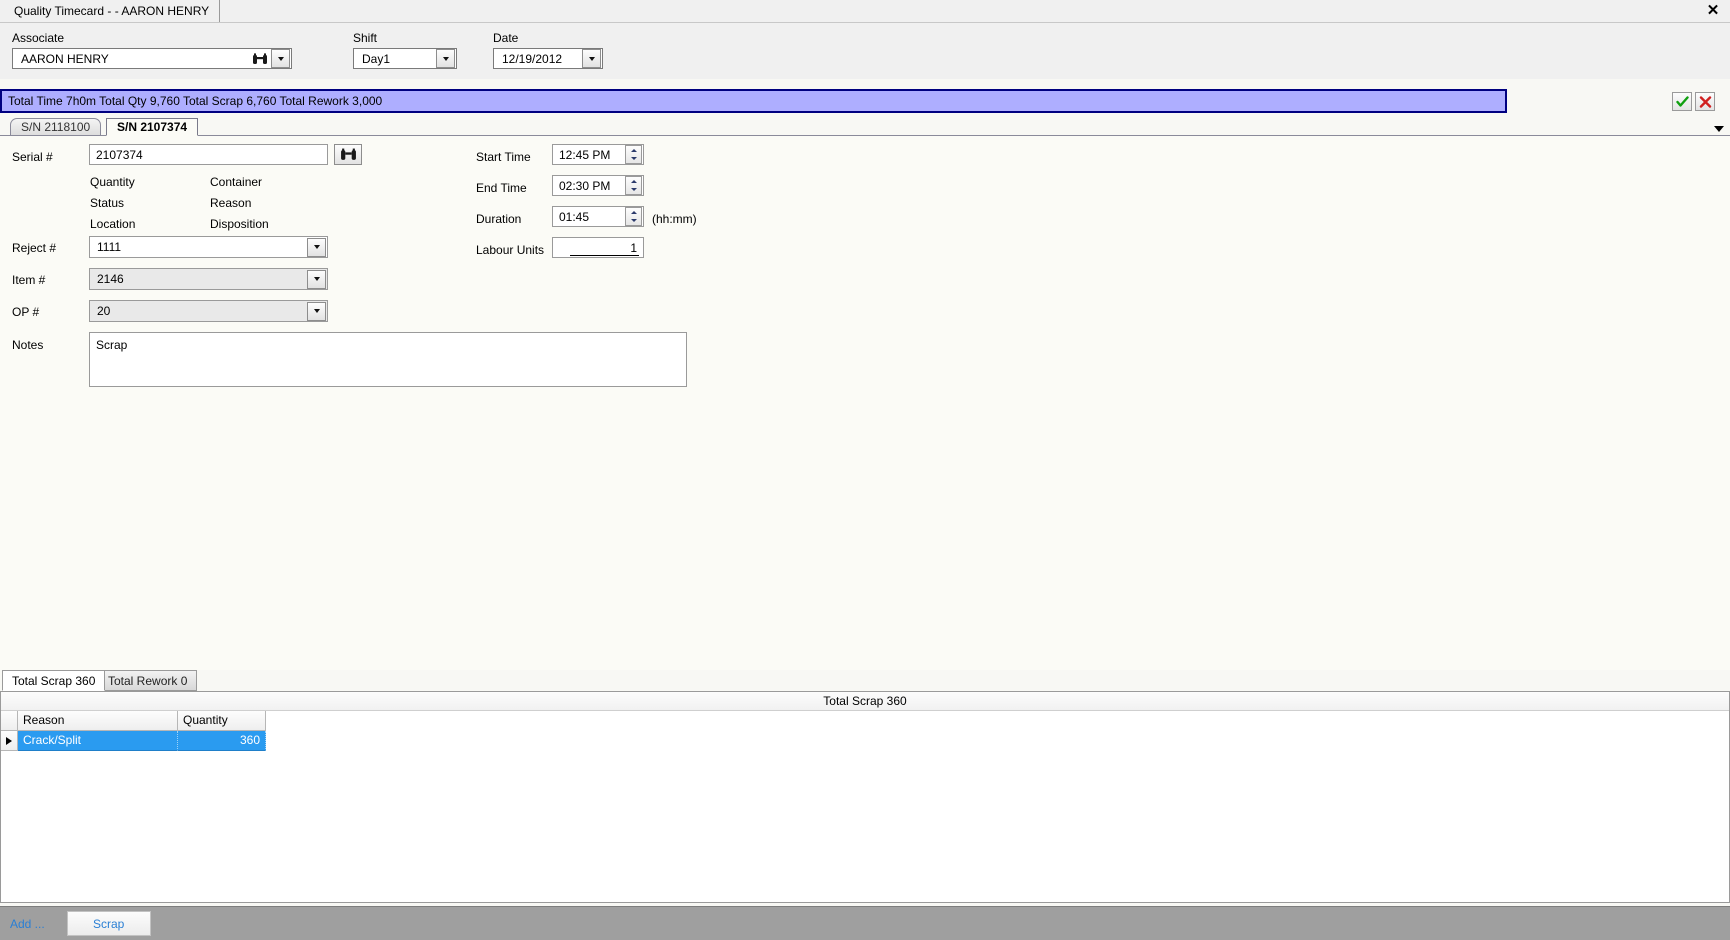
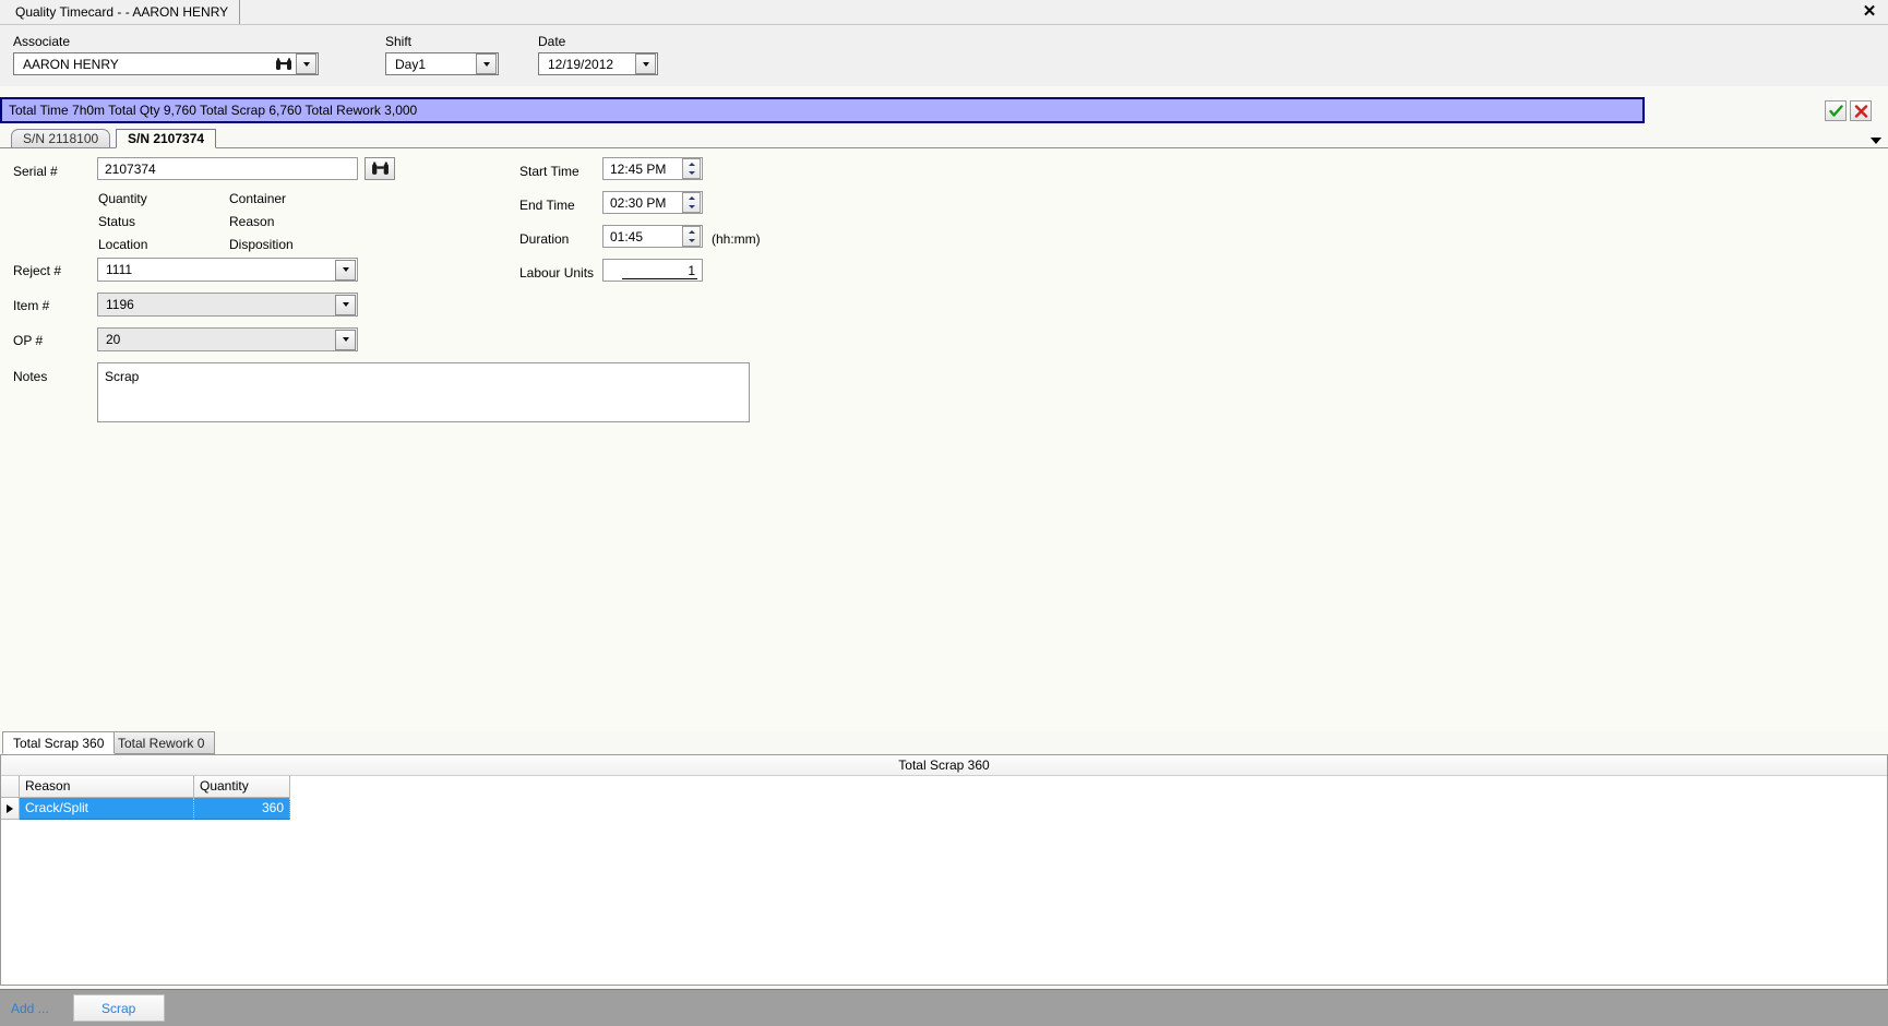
  Quality Timecard - - AARON HENRY
  ✕
  Associate
  AARON HENRY
  Shift
  Day1
  Date
  12/19/2012
  Total Time 7h0m Total Qty 9,760 Total Scrap 6,760 Total Rework 3,000
  S/N 2118100
  S/N 2107374
  Serial #
  2107374
  Quantity
  Container
  Status
  Reason
  Location
  Disposition
  Reject #
  1111
  Item #
- 2146
+ 1196
  OP #
  20
  Notes
  Scrap
  Start Time
  12:45 PM
  End Time
  02:30 PM
  Duration
  01:45
  (hh:mm)
  Labour Units
  1
  Total Scrap 360
  Total Rework 0
  Total Scrap 360
  Reason
  Quantity
  Crack/Split
  360
  Add ...
  Scrap
